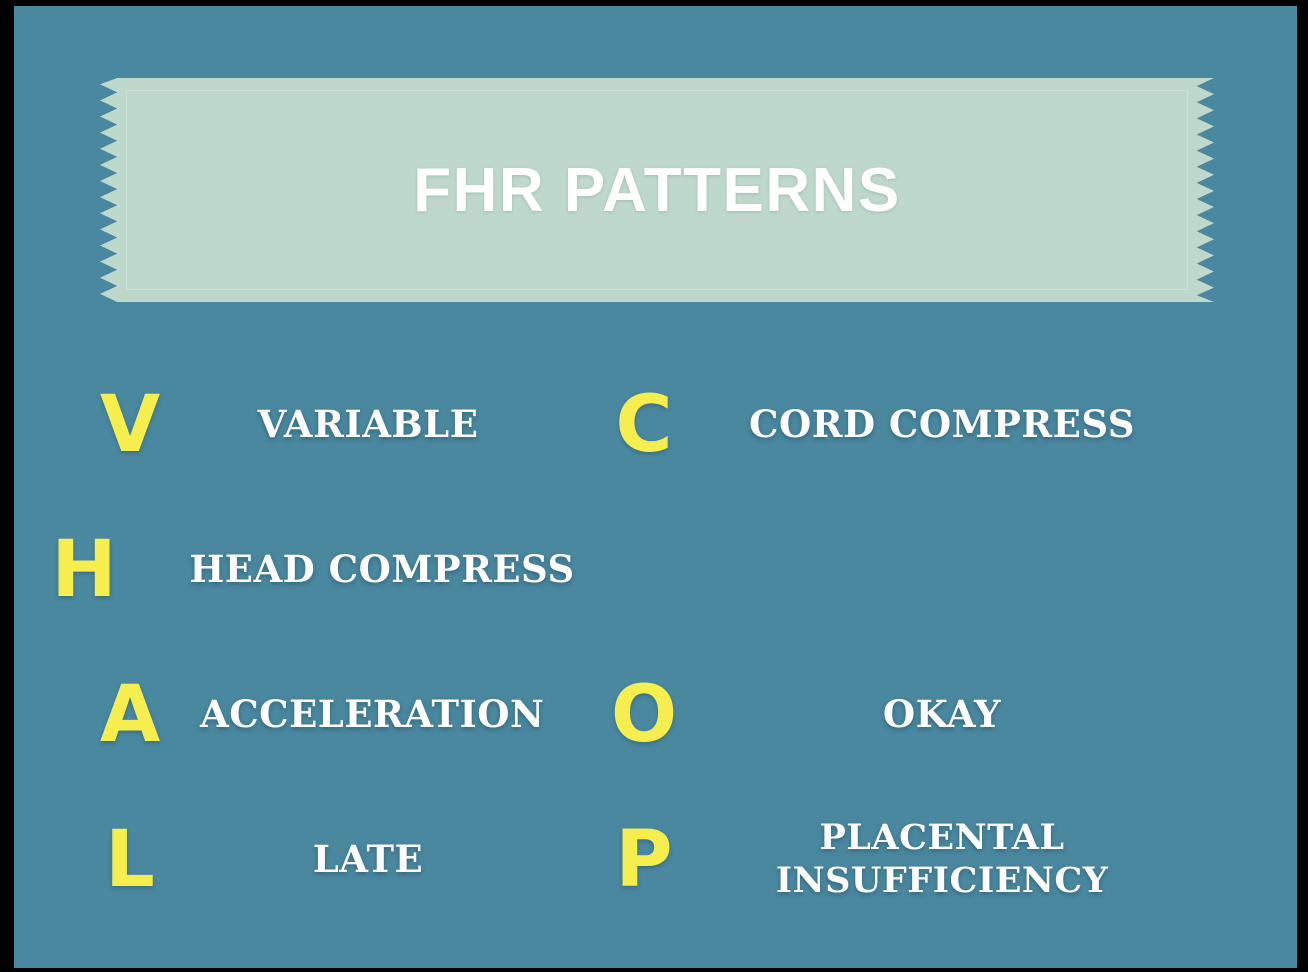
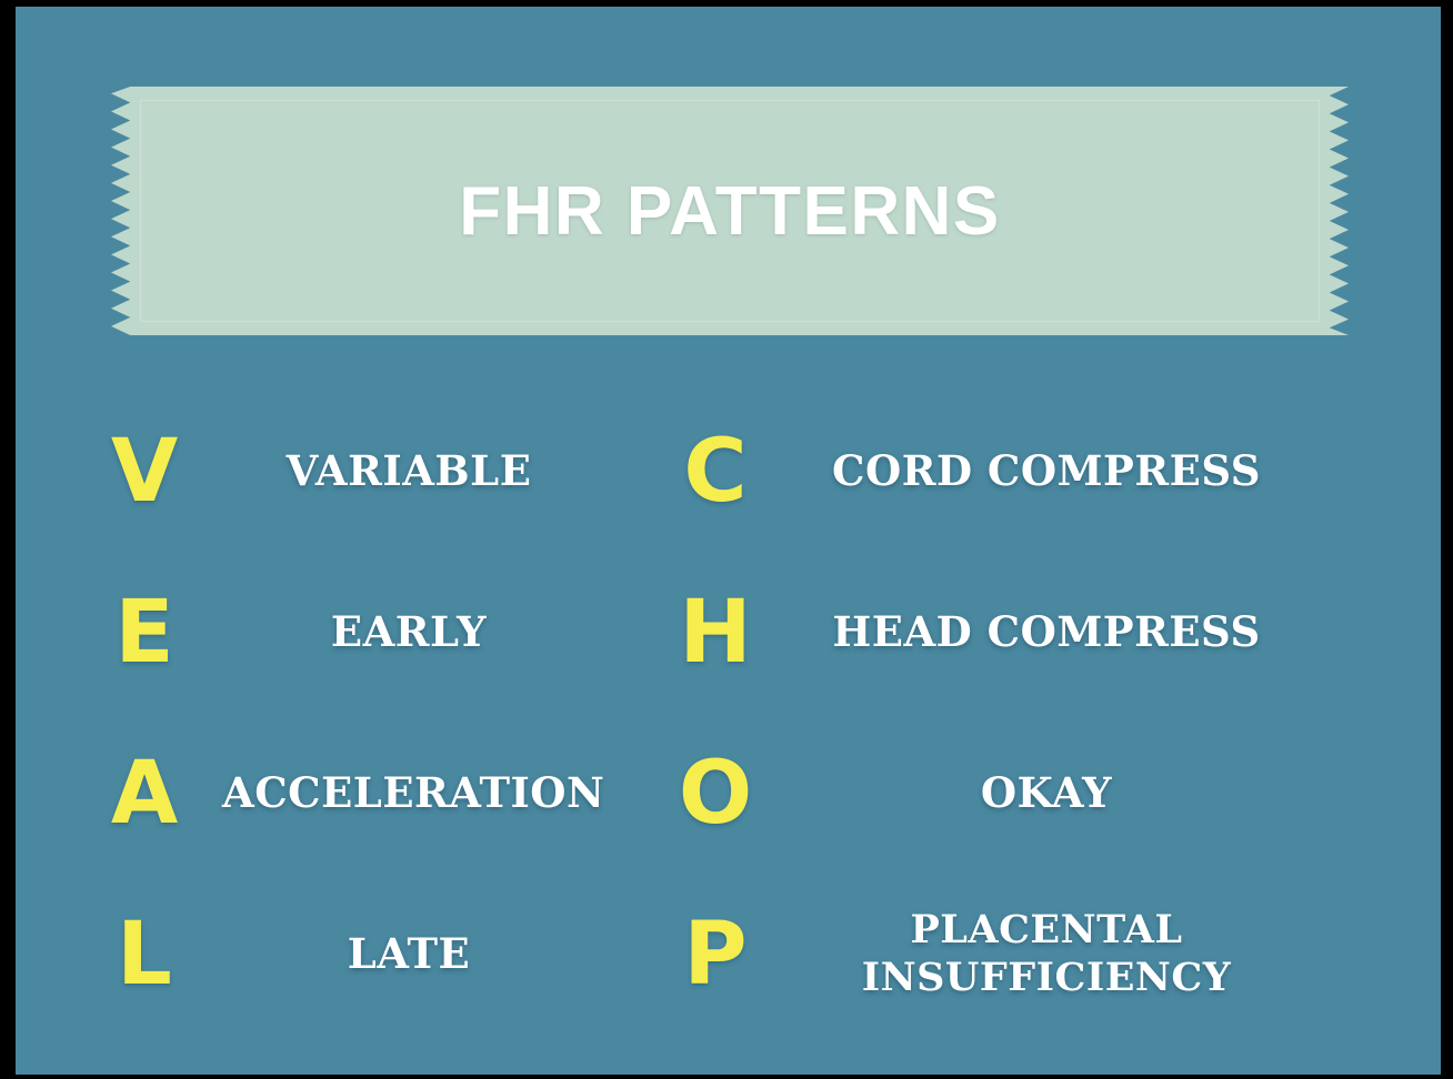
  FHR PATTERNS
  V
  VARIABLE
  C
  CORD COMPRESS
+ E
+ EARLY
  H
  HEAD COMPRESS
  A
  ACCELERATION
  O
  OKAY
  L
  LATE
  P
  PLACENTAL
  INSUFFICIENCY
